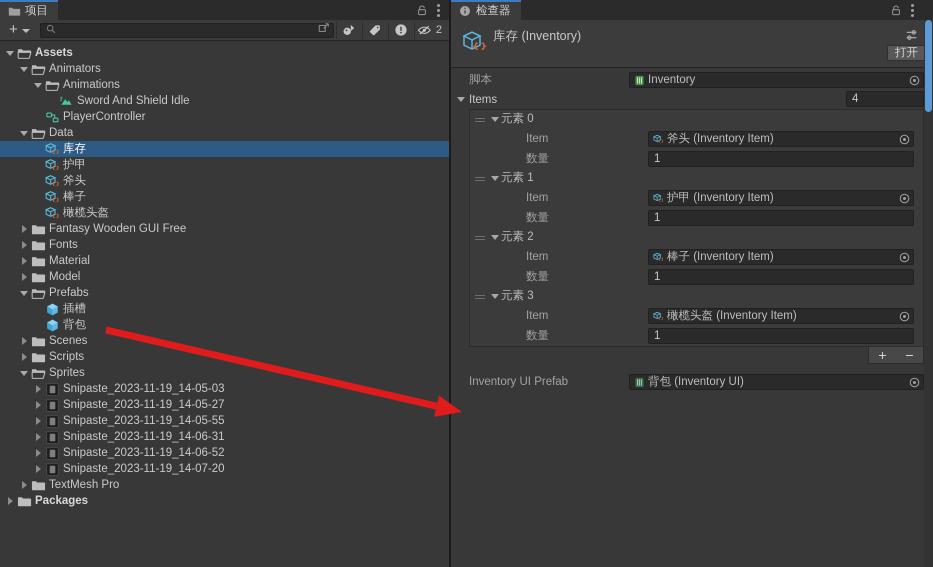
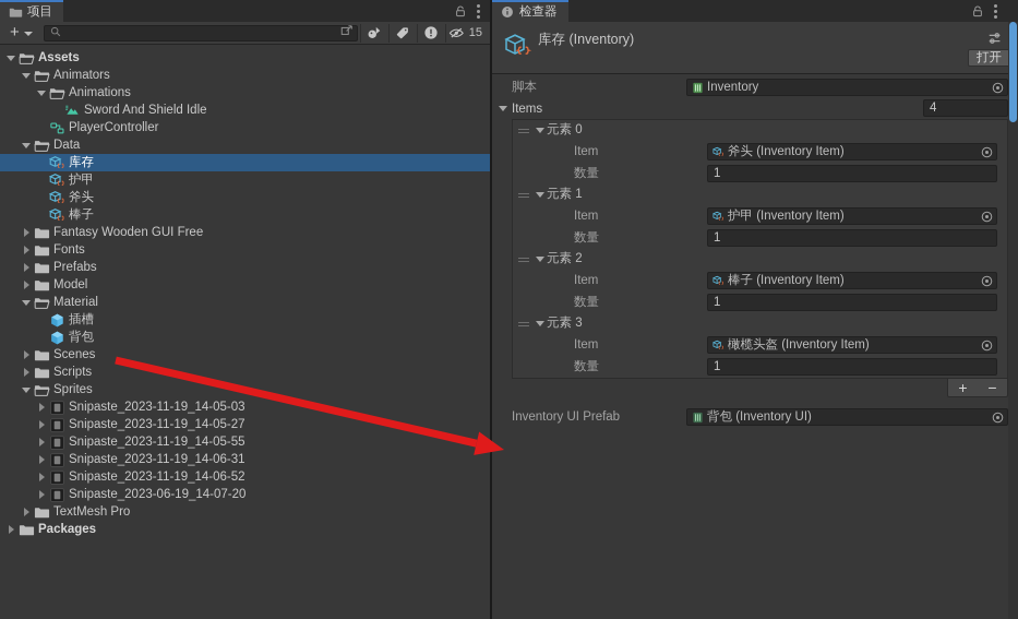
  项目
  +
- 2
+ 15
  Assets
  Animators
  Animations
  Sword And Shield Idle
  PlayerController
  Data
  库存
  护甲
  斧头
  棒子
- 橄榄头盔
  Fantasy Wooden GUI Free
  Fonts
- Material
+ Prefabs
  Model
- Prefabs
+ Material
  插槽
  背包
  Scenes
  Scripts
  Sprites
  Snipaste_2023-11-19_14-05-03
  Snipaste_2023-11-19_14-05-27
  Snipaste_2023-11-19_14-05-55
  Snipaste_2023-11-19_14-06-31
  Snipaste_2023-11-19_14-06-52
- Snipaste_2023-11-19_14-07-20
+ Snipaste_2023-06-19_14-07-20
  TextMesh Pro
  Packages
  检查器
  库存 (Inventory)
  打开
  脚本
  Inventory
  Items
  4
  元素 0
  Item
  斧头 (Inventory Item)
  数量
  1
  元素 1
  Item
  护甲 (Inventory Item)
  数量
  1
  元素 2
  Item
  棒子 (Inventory Item)
  数量
  1
  元素 3
  Item
  橄榄头盔 (Inventory Item)
  数量
  1
  +
  −
  Inventory UI Prefab
  背包 (Inventory UI)
